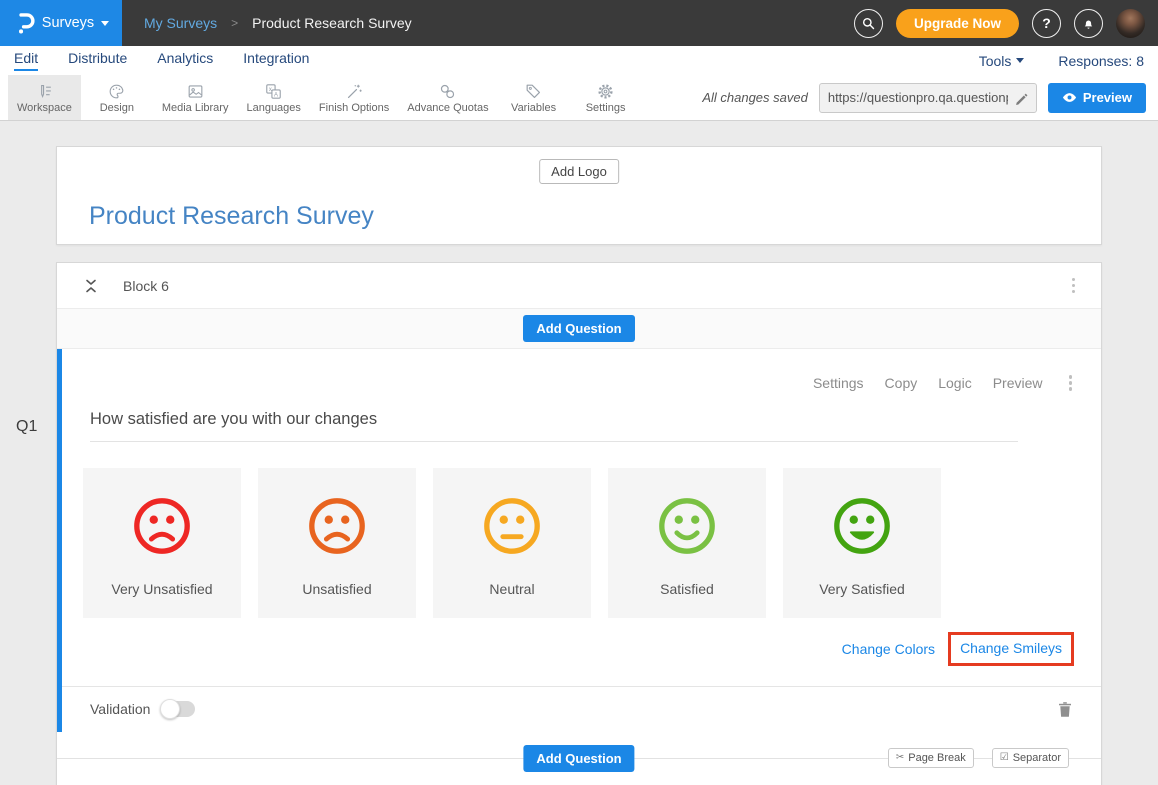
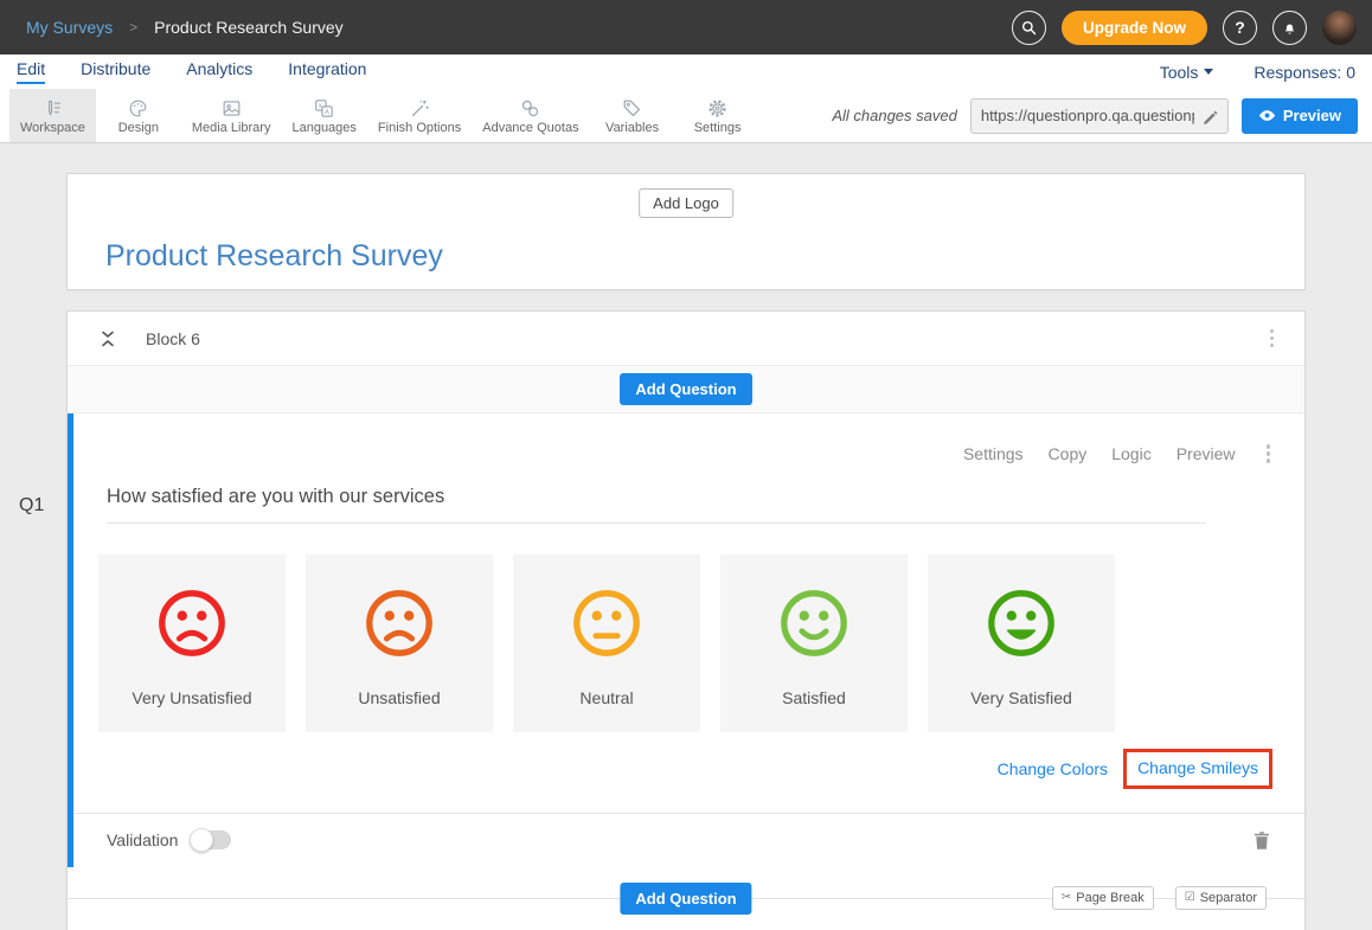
- Surveys
  My Surveys
  >
  Product Research Survey
  Upgrade Now
  ?
  Edit
  Distribute
  Analytics
  Integration
  Tools
- Responses: 8
+ Responses: 0
  Workspace
  Design
  Media Library
  Languages
  Finish Options
  Advance Quotas
  Variables
  Settings
  All changes saved
  https://questionpro.qa.question
  Preview
  Add Logo
  Product Research Survey
  Block 6
  Add Question
  Settings
  Copy
  Logic
  Preview
- How satisfied are you with our changes
+ How satisfied are you with our services
  Very Unsatisfied
  Unsatisfied
  Neutral
  Satisfied
  Very Satisfied
  Change Colors
  Change Smileys
  Validation
  Add Question
  ✂
  Page Break
  ☑
  Separator
  Q1
